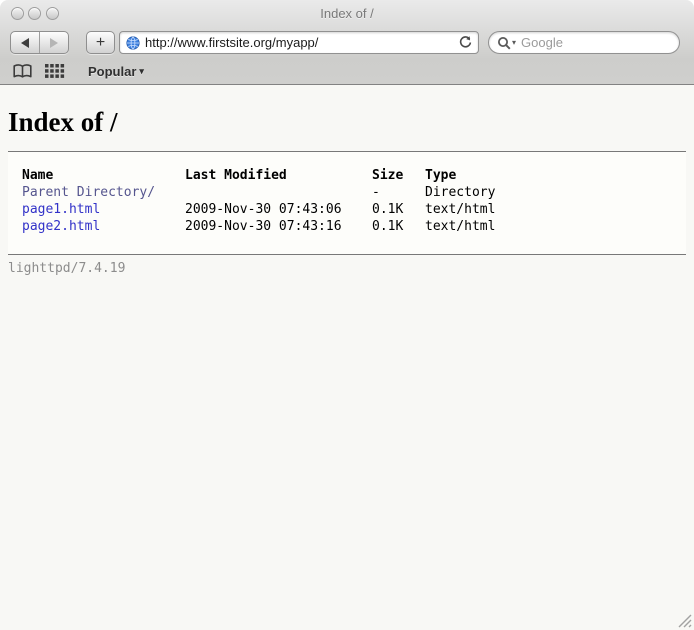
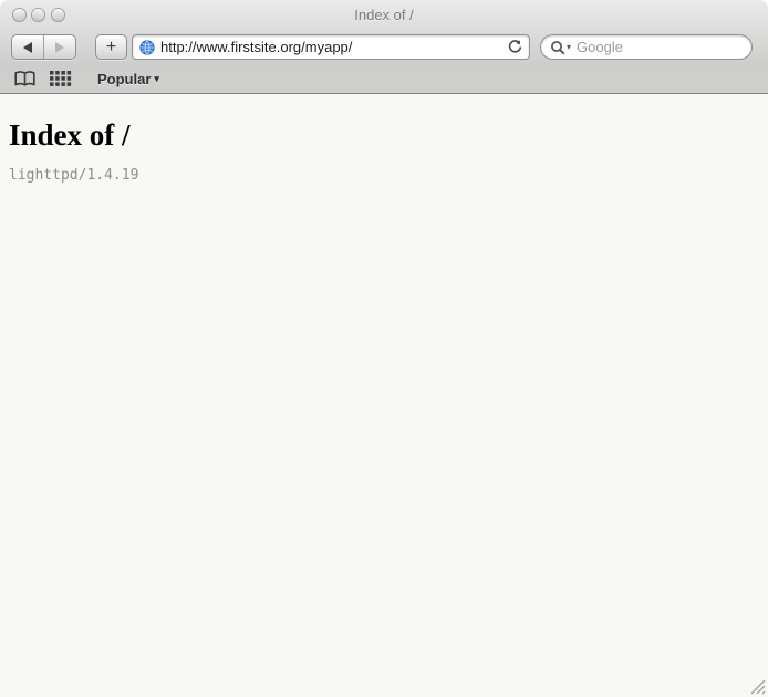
  Index of /
  +
  http://www.firstsite.org/myapp/
  ▾
  Google
  Popular
  ▾
  Index of /
- Name	Last Modified	Size	Type
- Parent Directory/		-	Directory
- page1.html	2009-Nov-30 07:43:06	0.1K	text/html
- page2.html	2009-Nov-30 07:43:16	0.1K	text/html
- lighttpd/7.4.19
+ lighttpd/1.4.19
